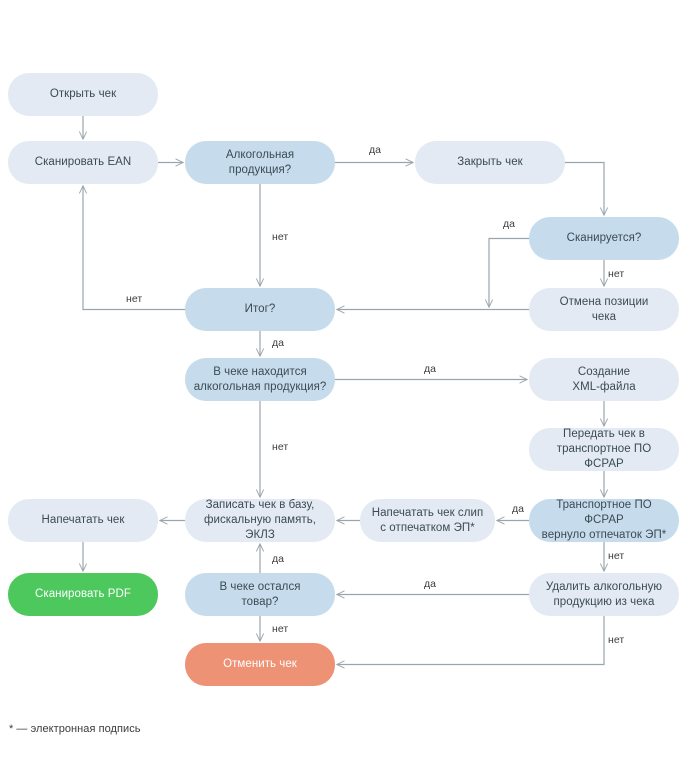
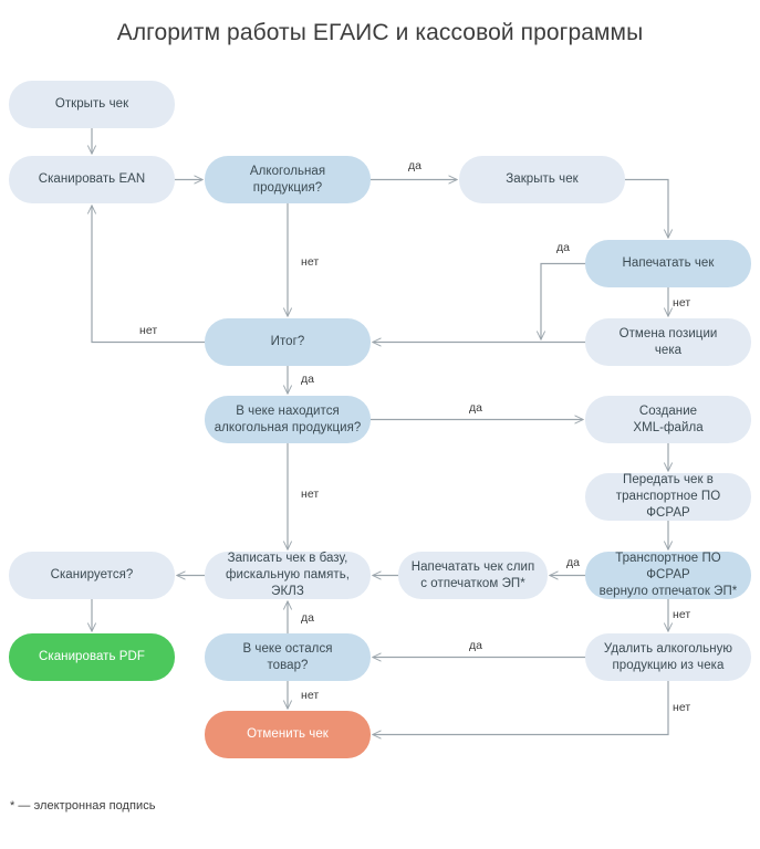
+ Алгоритм работы ЕГАИС и кассовой программы
  Открыть чек
  Сканировать EAN
  Алкогольная
  продукция?
  Закрыть чек
- Сканируется?
+ Напечатать чек
  Отмена позиции
  чека
  Итог?
  В чеке находится
  алкогольная продукция?
  Создание
  XML-файла
  Передать чек в
  транспортное ПО ФСРАР
  Транспортное ПО ФСРАР
  вернуло отпечаток ЭП*
  Напечатать чек слип
  с отпечатком ЭП*
  Записать чек в базу,
  фискальную память, ЭКЛЗ
- Напечатать чек
+ Сканируется?
  Сканировать PDF
  Удалить алкогольную
  продукцию из чека
  В чеке остался
  товар?
  Отменить чек
  да
  нет
  да
  нет
  нет
  да
  да
  нет
  да
  нет
  да
  да
  нет
  нет
  * — электронная подпись
